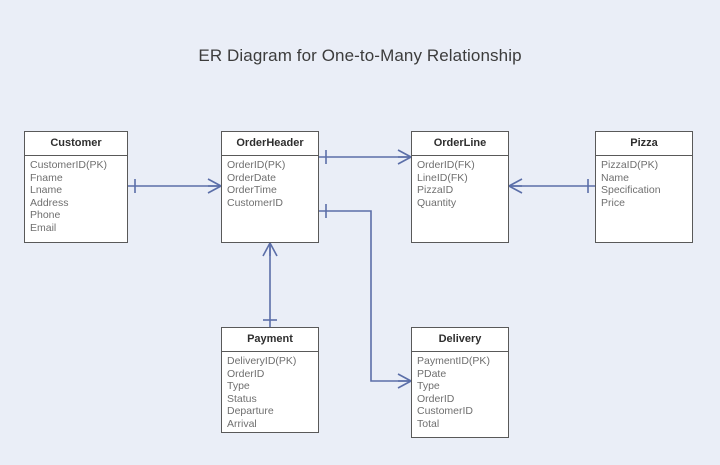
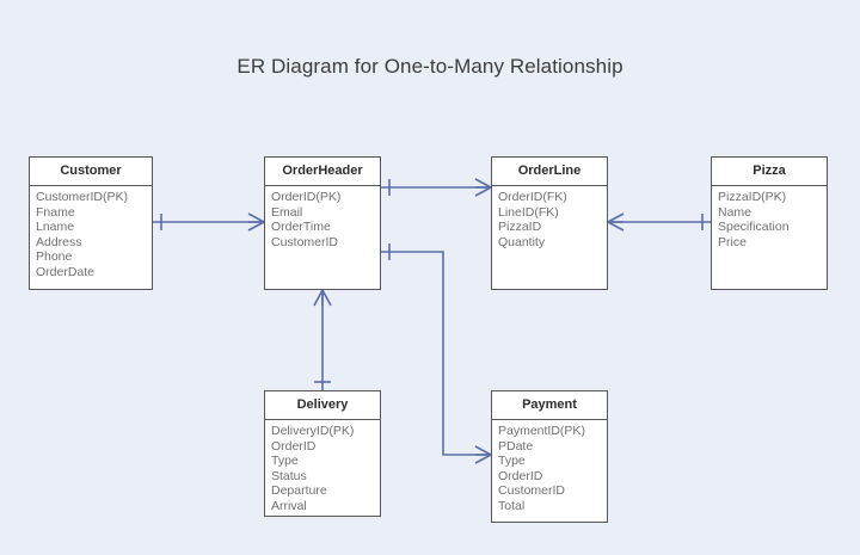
  ER Diagram for One-to-Many Relationship
  Customer
  CustomerID(PK)
  Fname
  Lname
  Address
  Phone
- Email
+ OrderDate
  OrderHeader
  OrderID(PK)
- OrderDate
+ Email
  OrderTime
  CustomerID
  OrderLine
  OrderID(FK)
  LineID(FK)
  PizzaID
  Quantity
  Pizza
  PizzaID(PK)
  Name
  Specification
  Price
- Payment
+ Delivery
  DeliveryID(PK)
  OrderID
  Type
  Status
  Departure
  Arrival
- Delivery
+ Payment
  PaymentID(PK)
  PDate
  Type
  OrderID
  CustomerID
  Total
